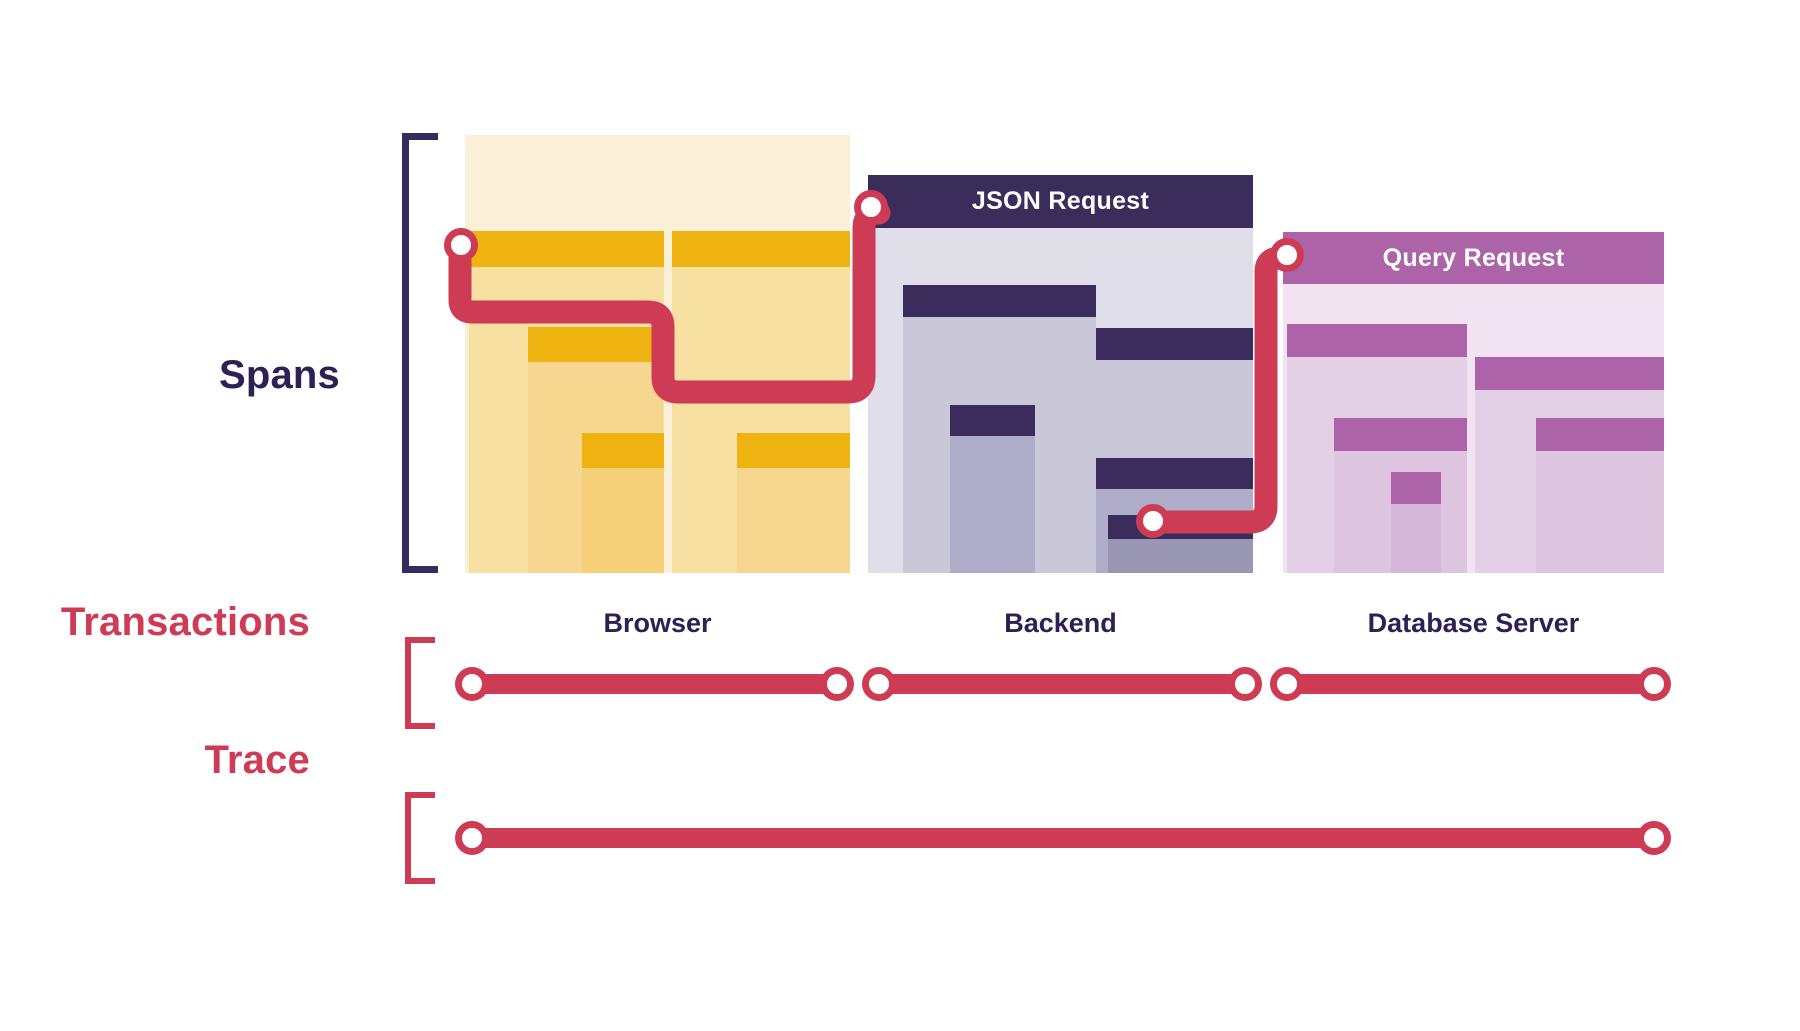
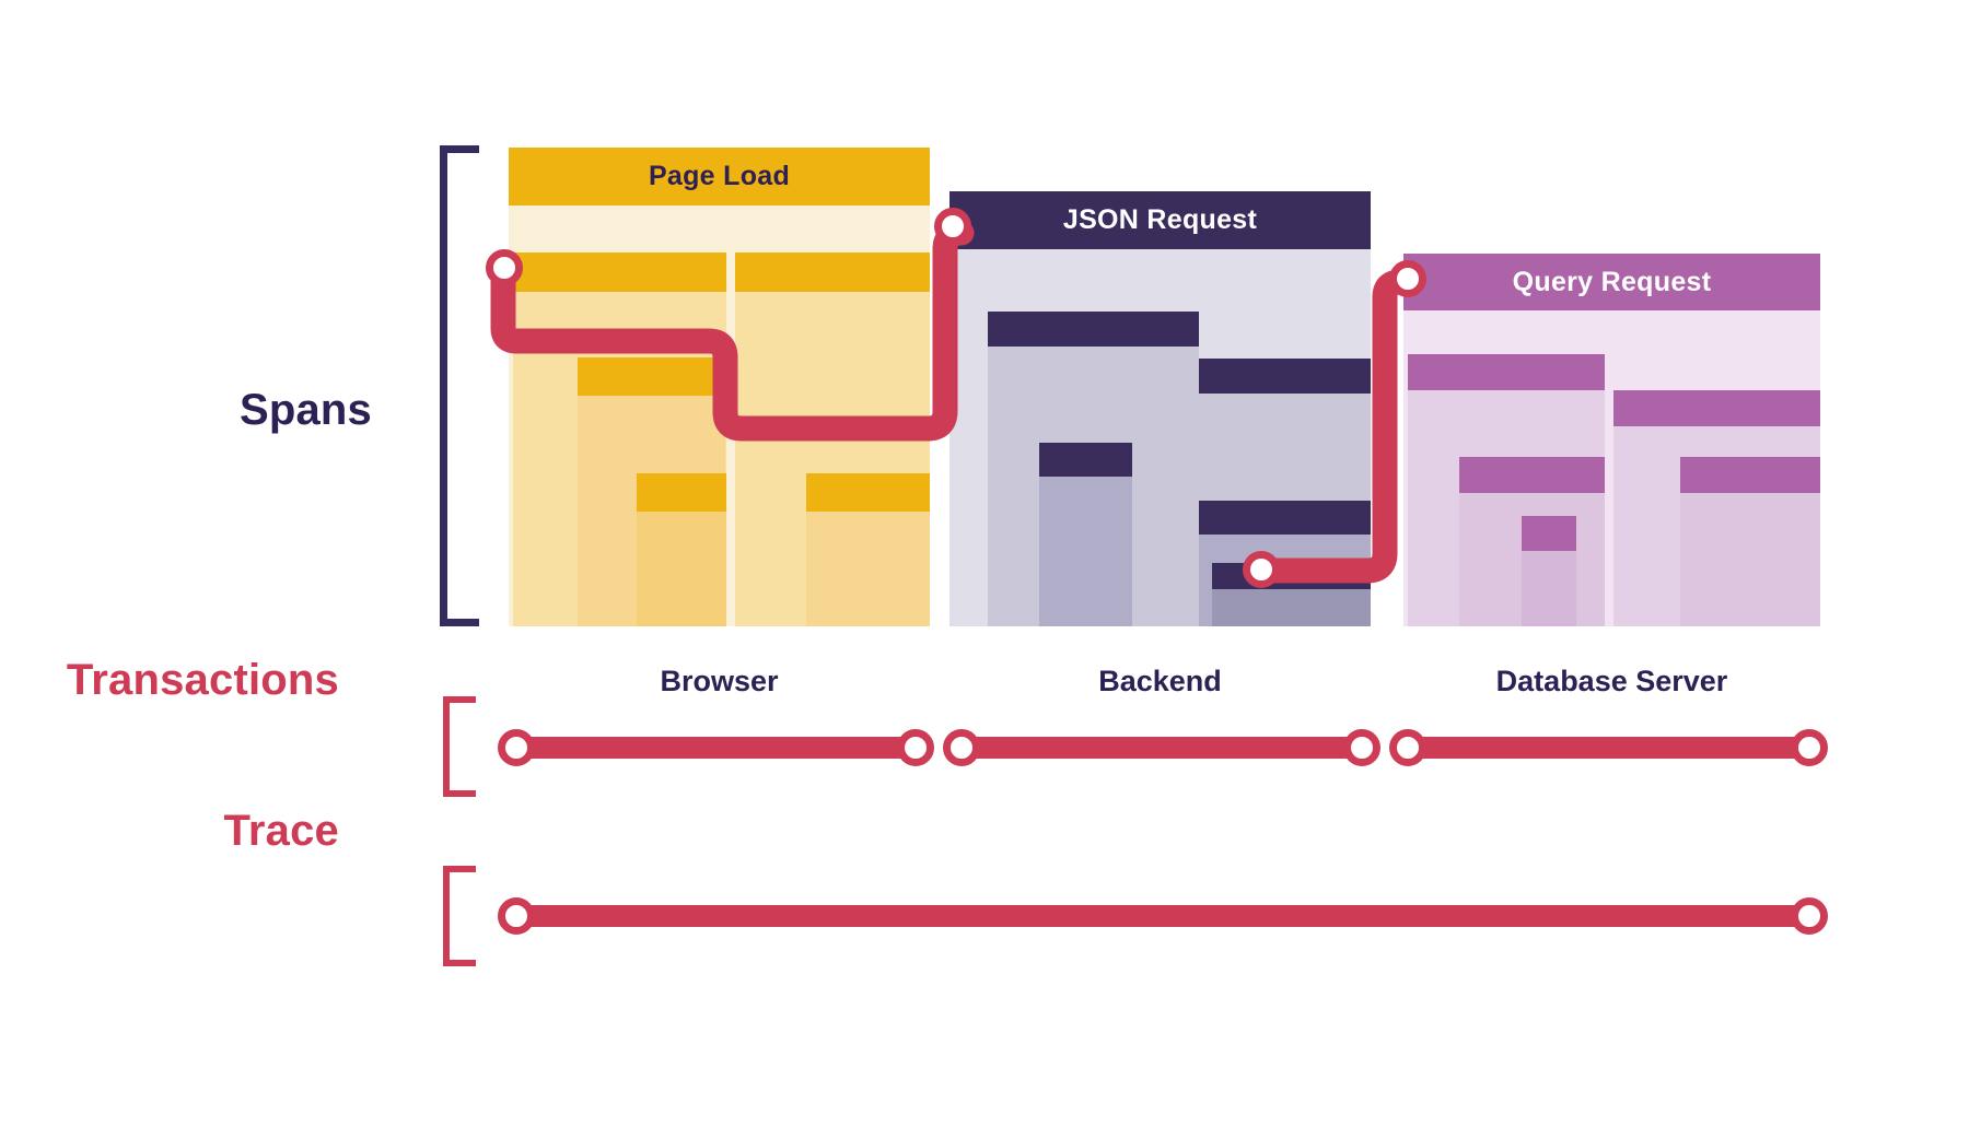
  Spans
  Transactions
  Trace
+ Page Load
  JSON Request
  Query Request
  Browser
  Backend
  Database Server
